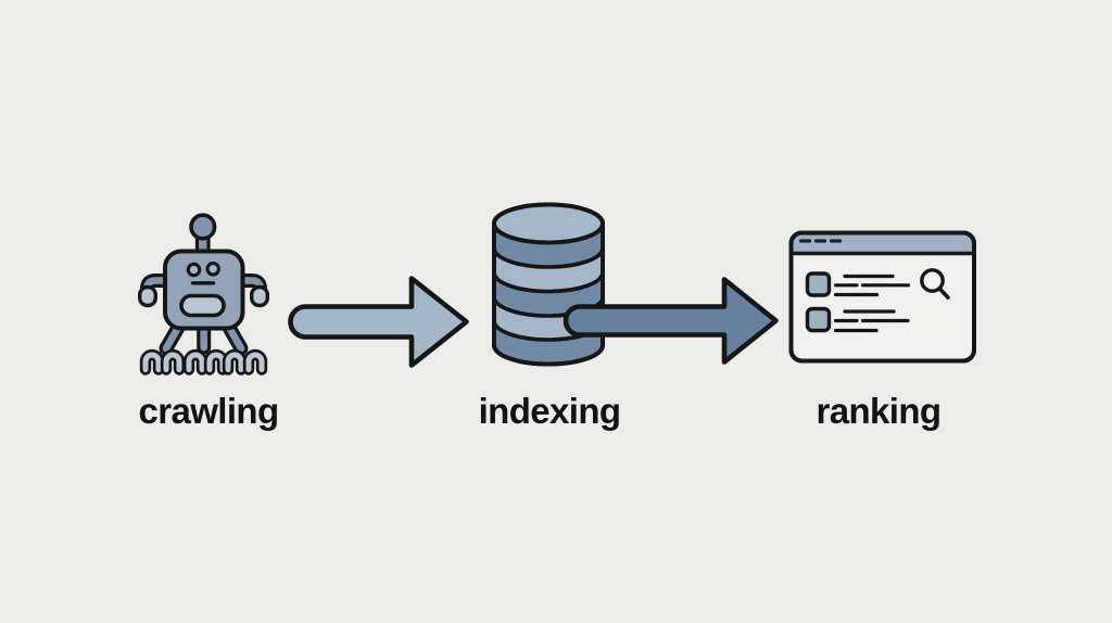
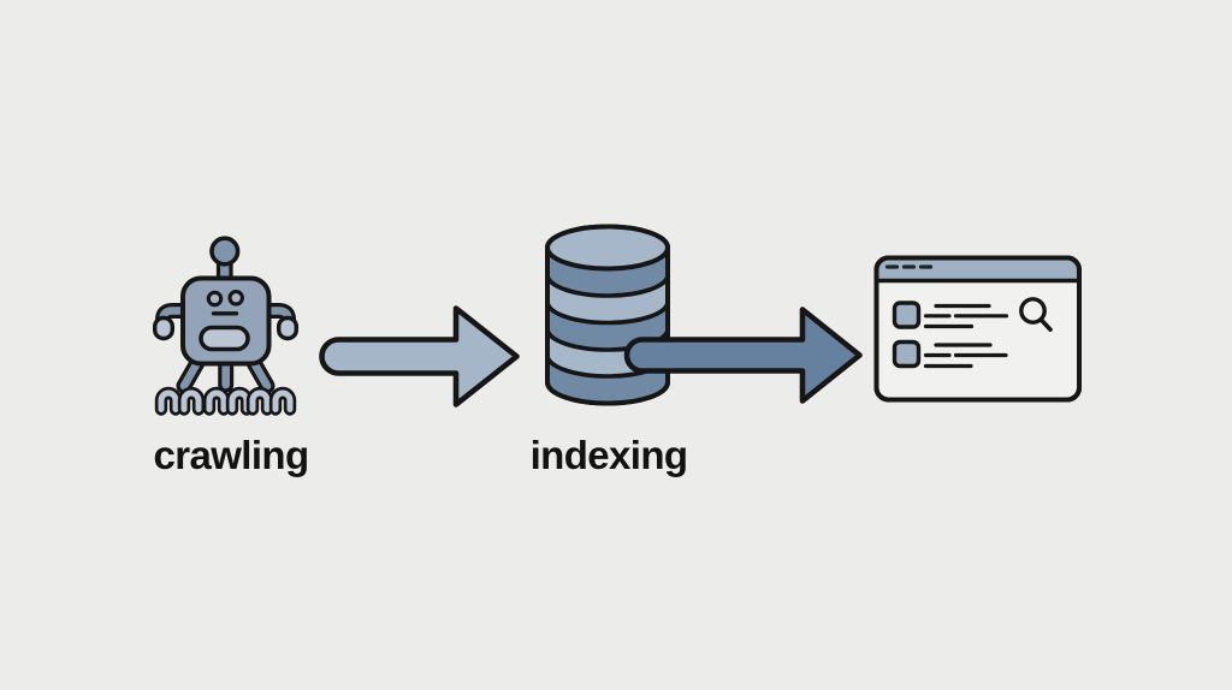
  crawling
  indexing
- ranking
